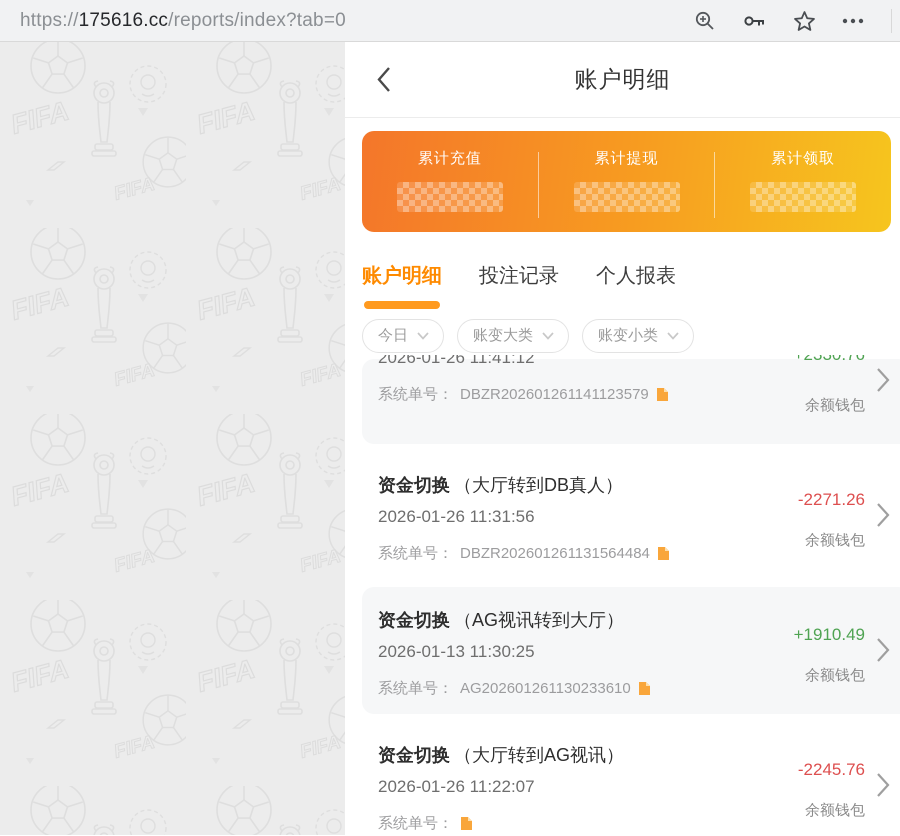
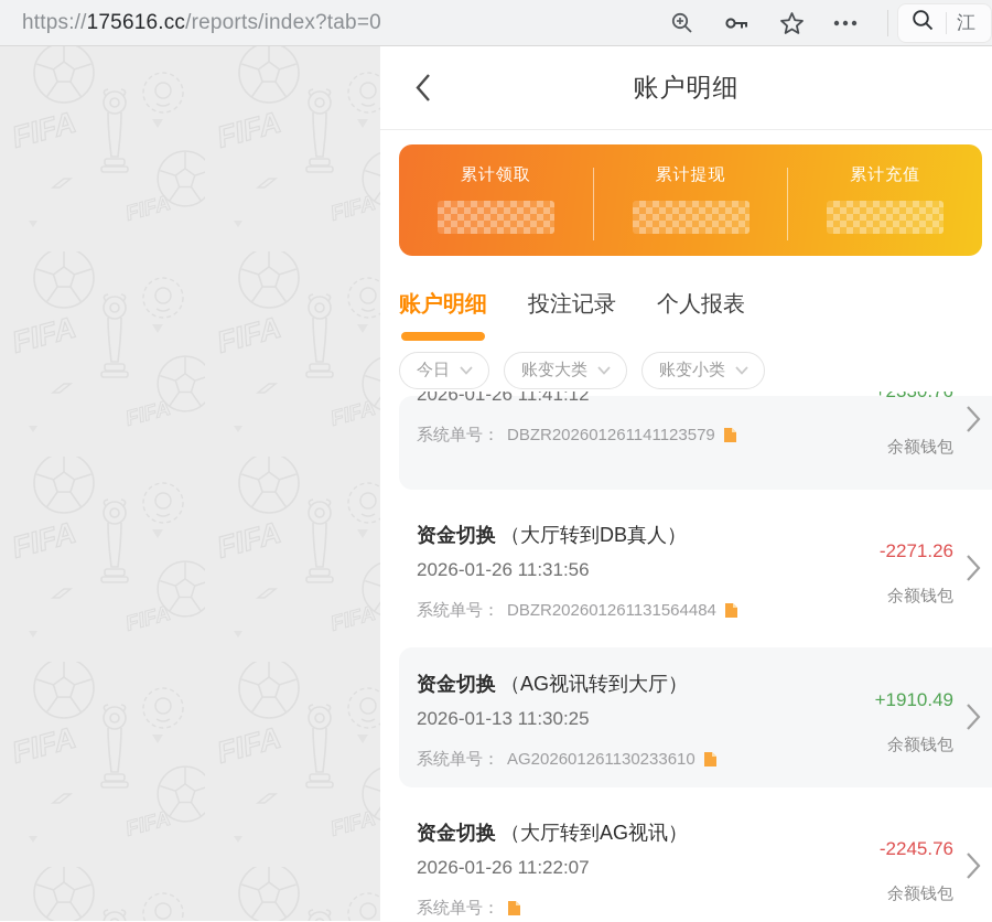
  https://175616.cc/reports/index?tab=0
+ 江
  账户明细
- 累计充值
+ 累计领取
  累计提现
- 累计领取
+ 累计充值
  账户明细
  投注记录
  个人报表
  今日
  账变大类
  账变小类
  2026-01-26 11:41:12
  系统单号：
  DBZR202601261141123579
  +2330.76
  余额钱包
  资金切换 （大厅转到DB真人）
  2026-01-26 11:31:56
  系统单号：
  DBZR202601261131564484
  -2271.26
  余额钱包
  资金切换 （AG视讯转到大厅）
  2026-01-13 11:30:25
  系统单号：
  AG202601261130233610
  +1910.49
  余额钱包
  资金切换 （大厅转到AG视讯）
  2026-01-26 11:22:07
  系统单号：
  -2245.76
  余额钱包
